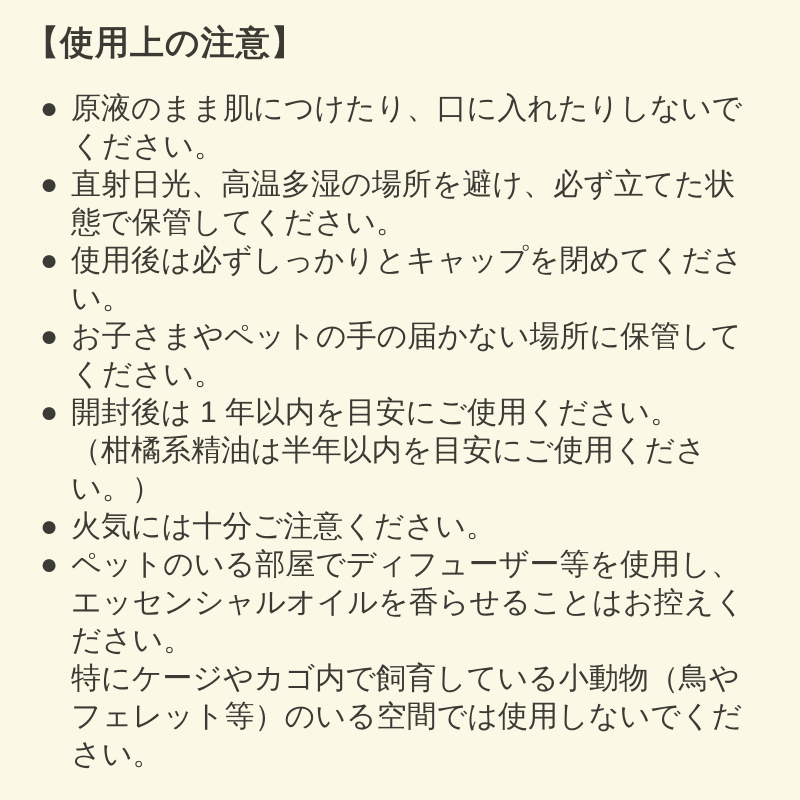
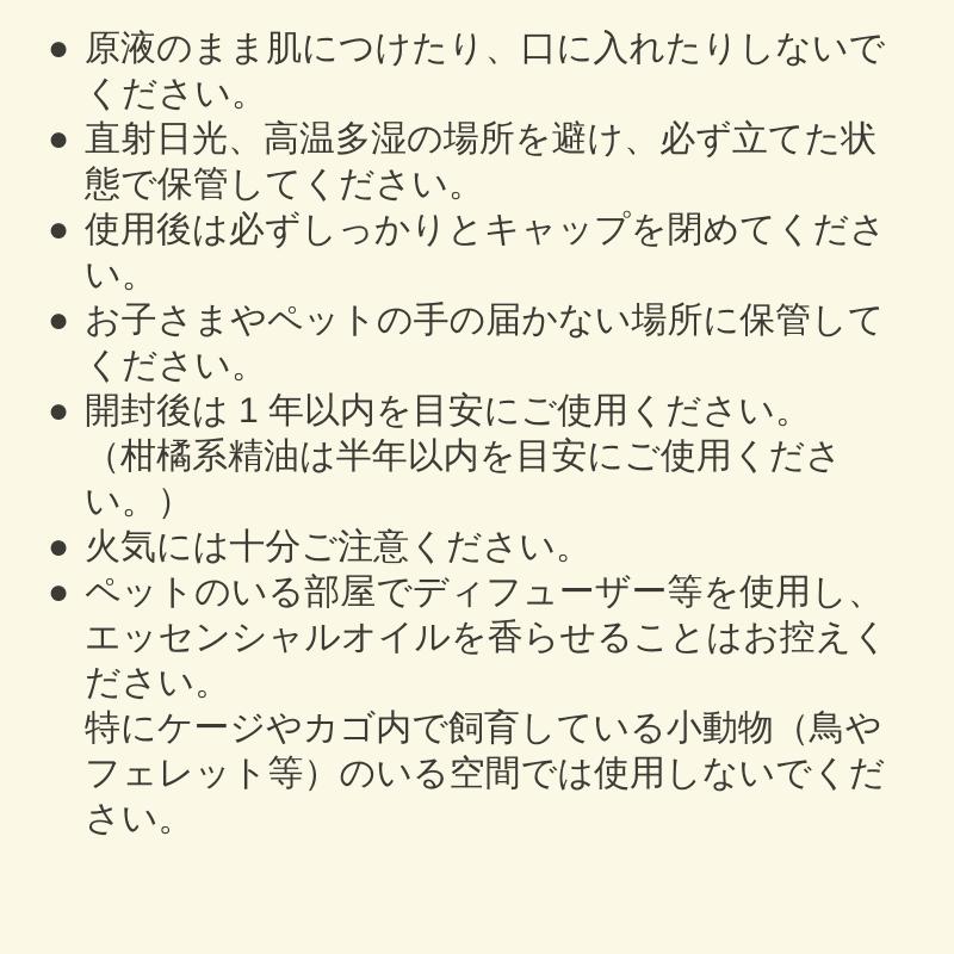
- 【使用上の注意】
  ●
  原液のまま肌につけたり、口に入れたりしないで
  ください。
  ●
  直射日光、高温多湿の場所を避け、必ず立てた状
  態で保管してください。
  ●
  使用後は必ずしっかりとキャップを閉めてくださ
  い。
  ●
  お子さまやペットの手の届かない場所に保管して
  ください。
  ●
  開封後は 1 年以内を目安にご使用ください。
  （柑橘系精油は半年以内を目安にご使用ください。）
  ●
  火気には十分ご注意ください。
  ●
  ペットのいる部屋でディフューザー等を使用し、
  エッセンシャルオイルを香らせることはお控えく
  ださい。
  特にケージやカゴ内で飼育している小動物（鳥や
  フェレット等）のいる空間では使用しないでくだ
  さい。
